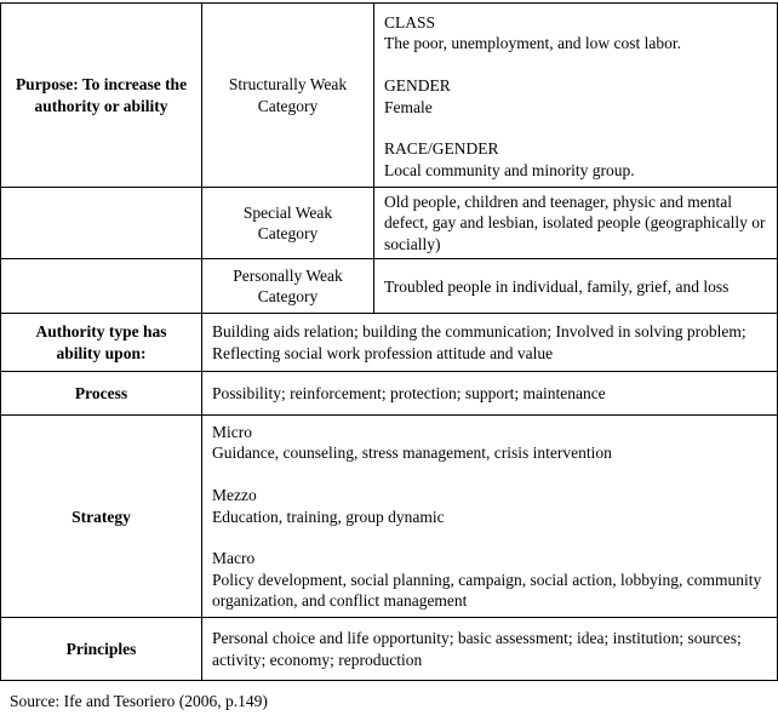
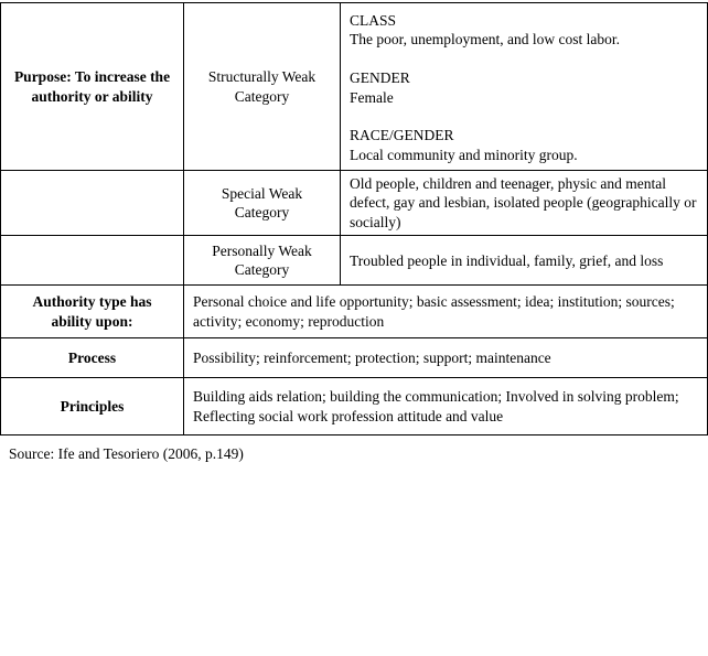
  Purpose: To increase the authority or ability	Structurally Weak Category	CLASS The poor, unemployment, and low cost labor. GENDER Female RACE/GENDER Local community and minority group.
  	Special Weak Category	Old people, children and teenager, physic and mental defect, gay and lesbian, isolated people (geographically or socially)
  	Personally Weak Category	Troubled people in individual, family, grief, and loss
- Authority type has ability upon:	Building aids relation; building the communication; Involved in solving problem; Reflecting social work profession attitude and value
+ Authority type has ability upon:	Personal choice and life opportunity; basic assessment; idea; institution; sources; activity; economy; reproduction
  Process	Possibility; reinforcement; protection; support; maintenance
- Strategy	Micro Guidance, counseling, stress management, crisis intervention Mezzo Education, training, group dynamic Macro Policy development, social planning, campaign, social action, lobbying, community organization, and conflict management
- Principles	Personal choice and life opportunity; basic assessment; idea; institution; sources; activity; economy; reproduction
+ Principles	Building aids relation; building the communication; Involved in solving problem; Reflecting social work profession attitude and value
  Source: Ife and Tesoriero (2006, p.149)
